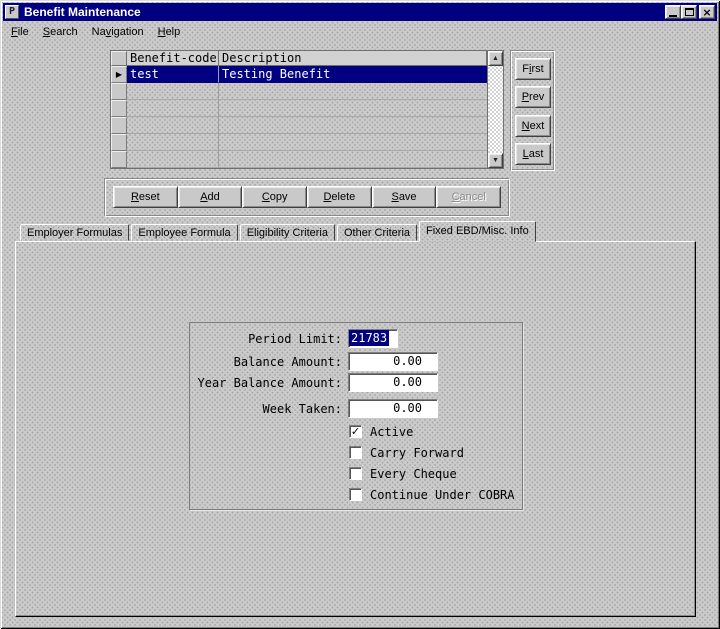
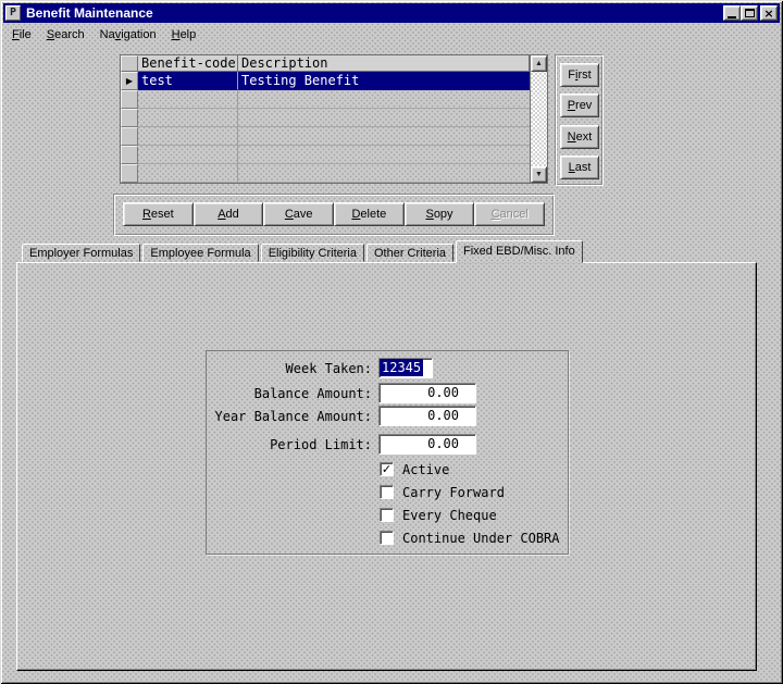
  P
  Benefit Maintenance
  ×
  File
  Search
  Navigation
  Help
  Benefit-code
  Description
  ▶
  test
  Testing Benefit
  First
  Prev
  Next
  Last
  Reset
  Add
- Copy
+ Cave
  Delete
- Save
+ Sopy
  Cancel
  Employer Formulas
  Employee Formula
  Eligibility Criteria
  Other Criteria
  Fixed EBD/Misc. Info
- Period Limit:
+ Week Taken:
  Balance Amount:
  Year Balance Amount:
- Week Taken:
+ Period Limit:
- 21783
+ 12345
  0.00
  0.00
  0.00
  ✓
  Active
  Carry Forward
  Every Cheque
  Continue Under COBRA
